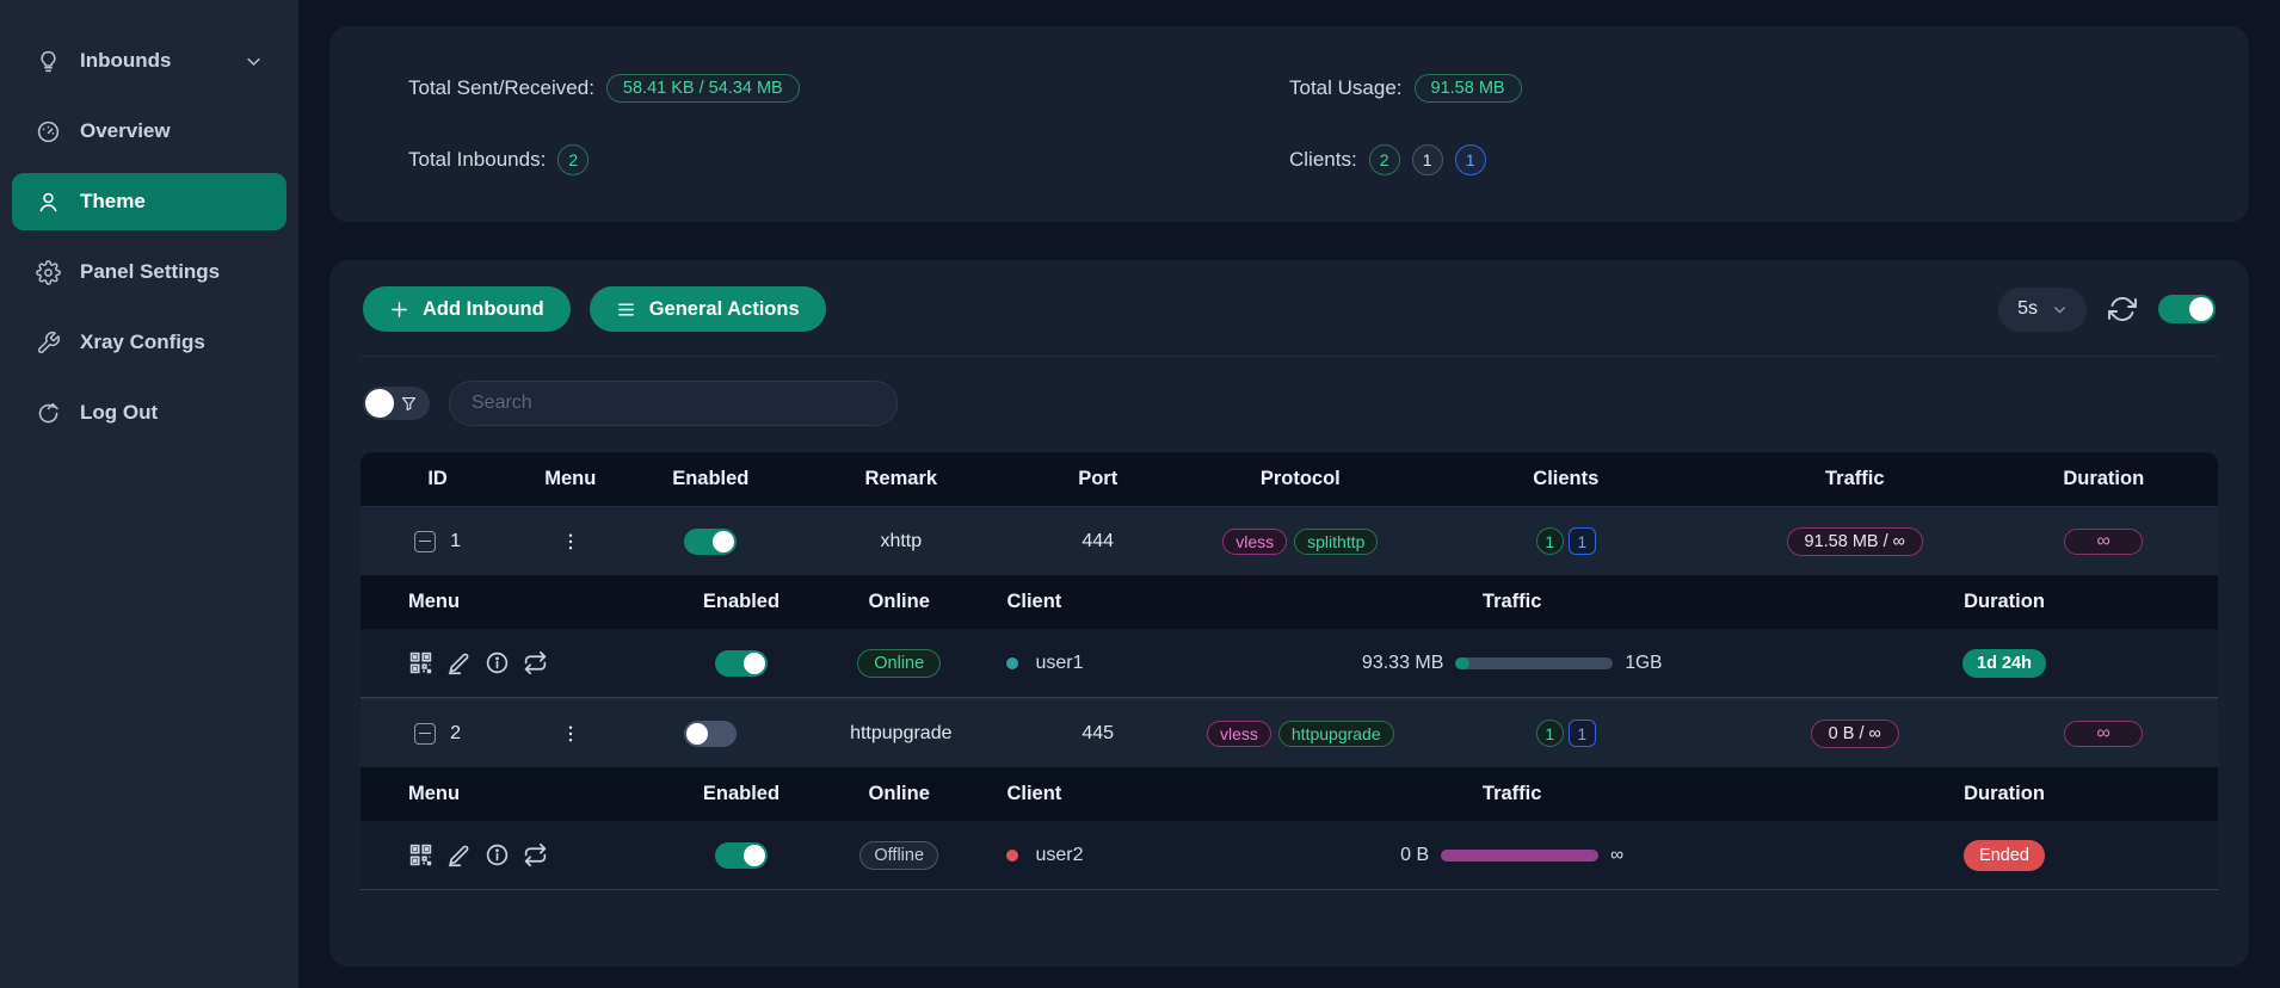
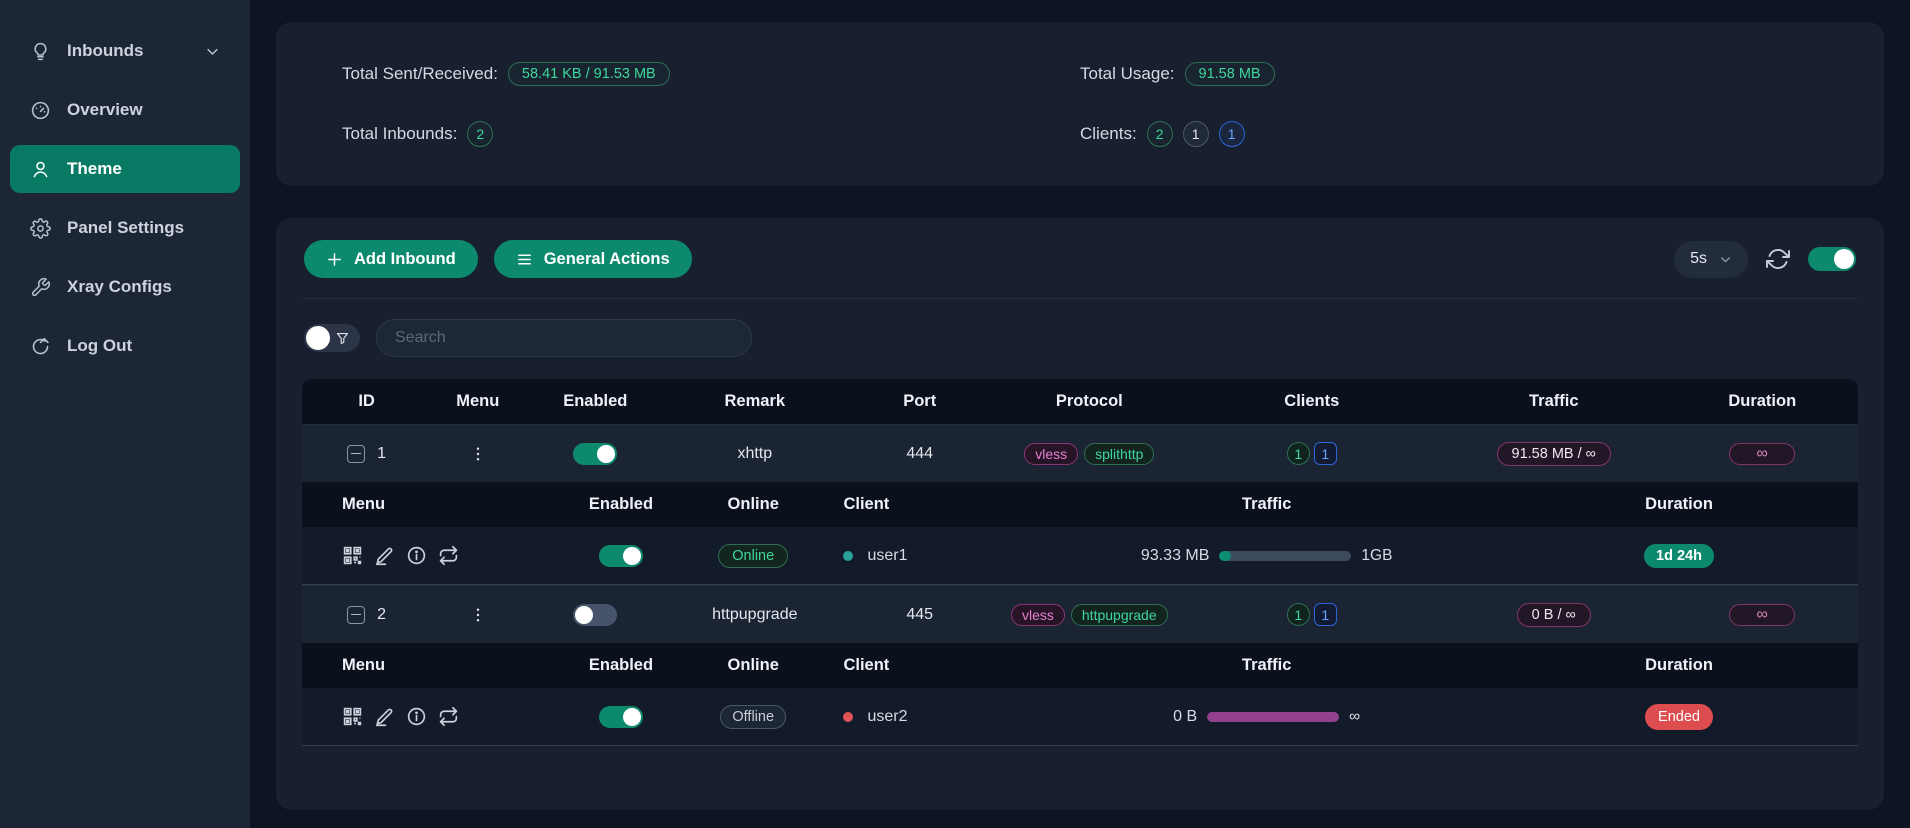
  Inbounds
  Overview
  Theme
  Panel Settings
  Xray Configs
  Log Out
  Total Sent/Received:
- 58.41 KB / 54.34 MB
+ 58.41 KB / 91.53 MB
  Total Inbounds:
  2
  Total Usage:
  91.58 MB
  Clients:
  2
  1
  1
  Add Inbound
  General Actions
  5s
  Search
  ID
  Menu
  Enabled
  Remark
  Port
  Protocol
  Clients
  Traffic
  Duration
  1
  xhttp
  444
  vless
  splithttp
  1
  1
  91.58 MB / ∞
  ∞
  Menu
  Enabled
  Online
  Client
  Traffic
  Duration
  Online
  user1
  93.33 MB
  1GB
  1d 24h
  2
  httpupgrade
  445
  vless
  httpupgrade
  1
  1
  0 B / ∞
  ∞
  Menu
  Enabled
  Online
  Client
  Traffic
  Duration
  Offline
  user2
  0 B
  ∞
  Ended
